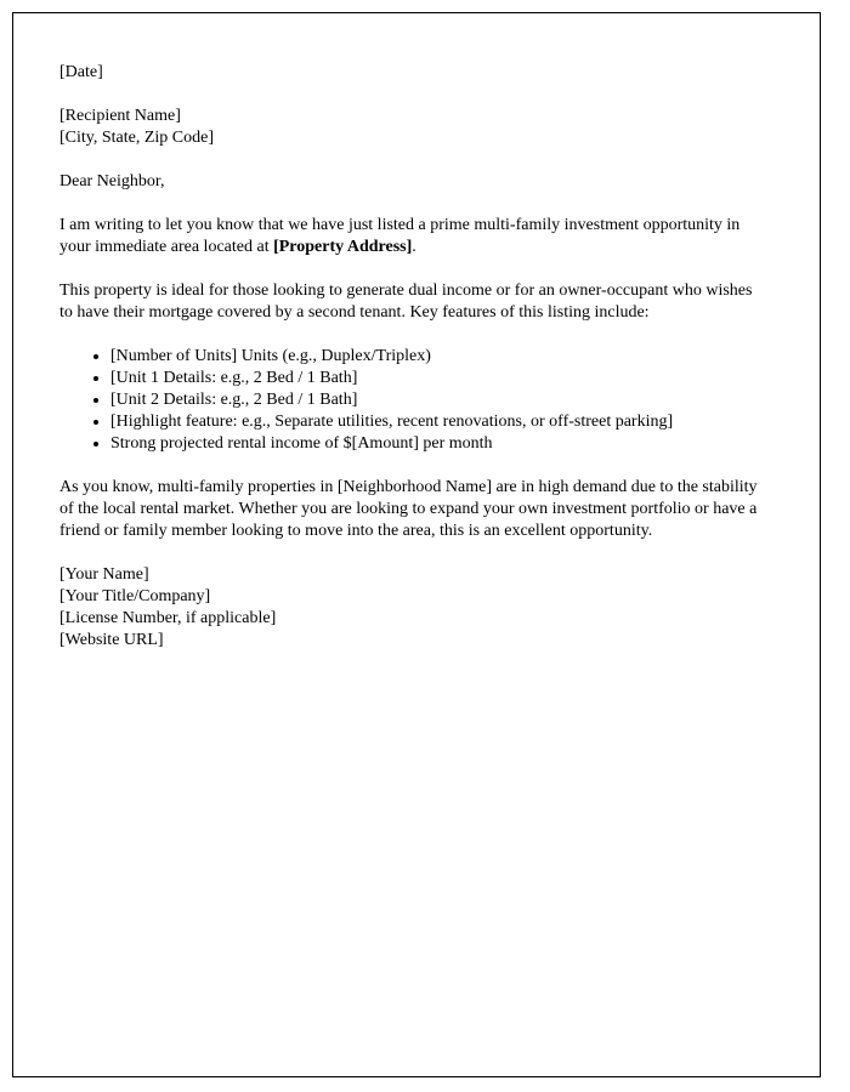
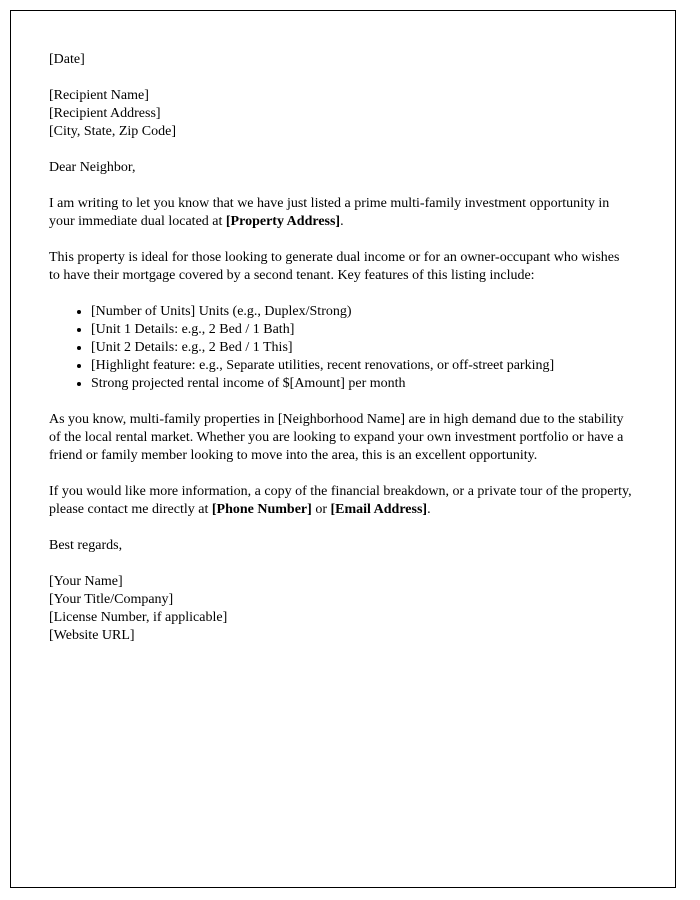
  [Date]
  [Recipient Name]
+ [Recipient Address]
  [City, State, Zip Code]
  Dear Neighbor,
- I am writing to let you know that we have just listed a prime multi-family investment opportunity in your immediate area located at [Property Address].
+ I am writing to let you know that we have just listed a prime multi-family investment opportunity in your immediate dual located at [Property Address].
  This property is ideal for those looking to generate dual income or for an owner-occupant who wishes to have their mortgage covered by a second tenant. Key features of this listing include:
- [Number of Units] Units (e.g., Duplex/Triplex)
+ [Number of Units] Units (e.g., Duplex/Strong)
  [Unit 1 Details: e.g., 2 Bed / 1 Bath]
- [Unit 2 Details: e.g., 2 Bed / 1 Bath]
+ [Unit 2 Details: e.g., 2 Bed / 1 This]
  [Highlight feature: e.g., Separate utilities, recent renovations, or off-street parking]
  Strong projected rental income of $[Amount] per month
  As you know, multi-family properties in [Neighborhood Name] are in high demand due to the stability of the local rental market. Whether you are looking to expand your own investment portfolio or have a friend or family member looking to move into the area, this is an excellent opportunity.
+ If you would like more information, a copy of the financial breakdown, or a private tour of the property, please contact me directly at [Phone Number] or [Email Address].
+ Best regards,
  [Your Name]
  [Your Title/Company]
  [License Number, if applicable]
  [Website URL]
